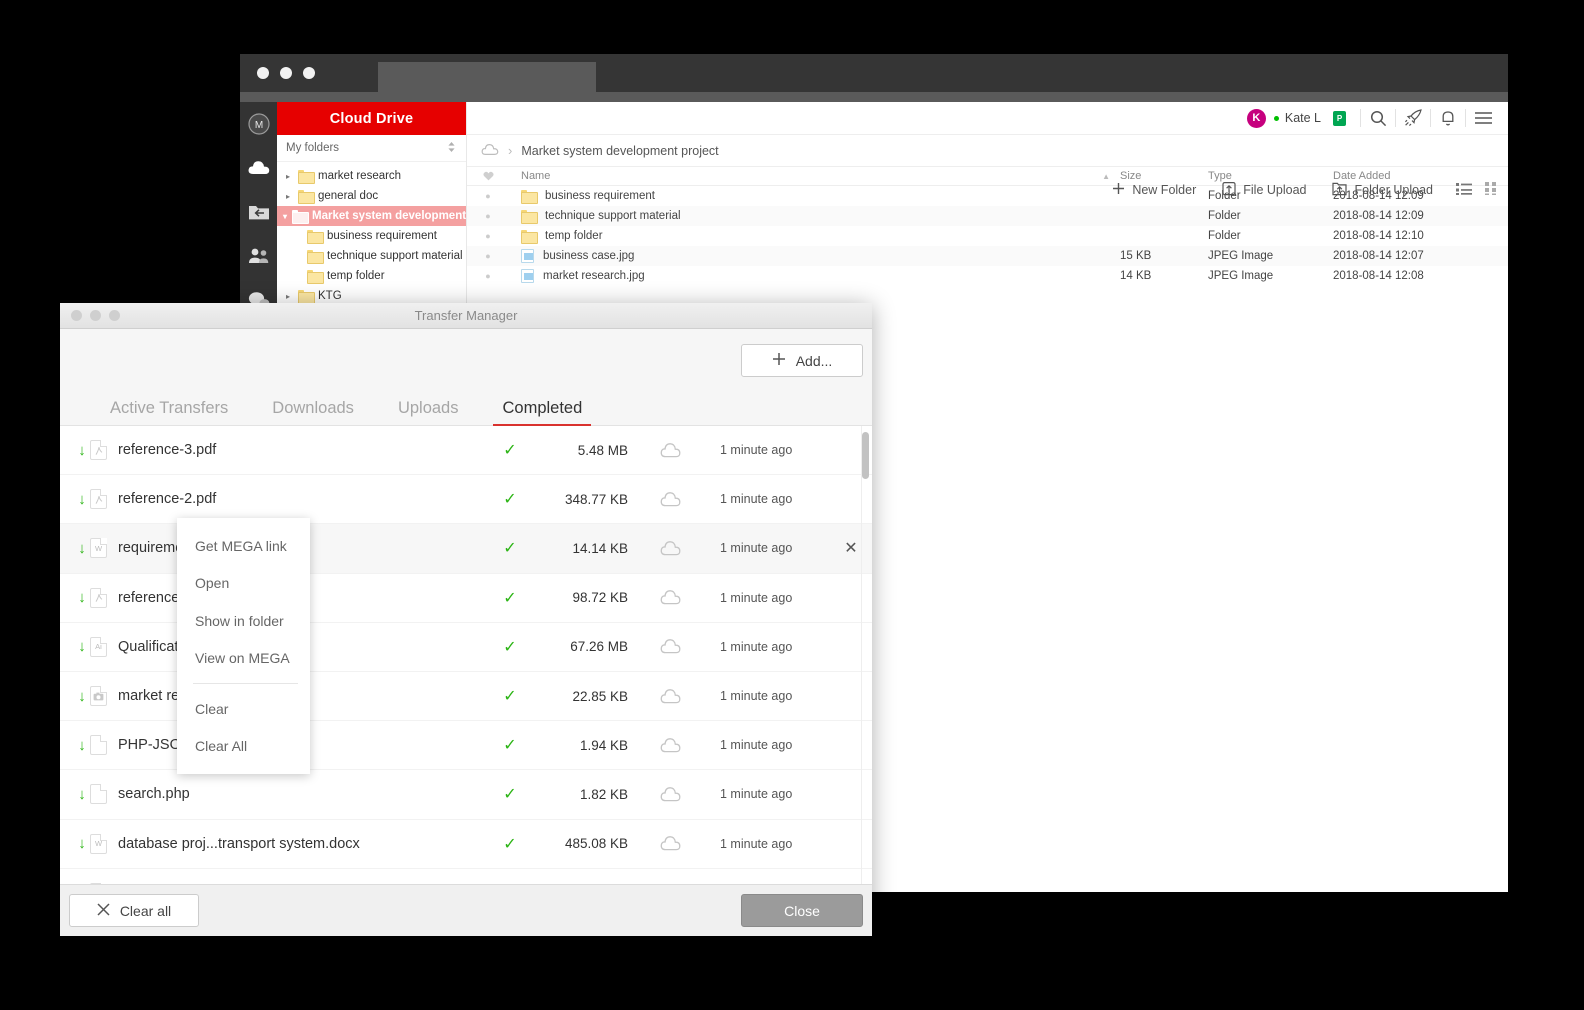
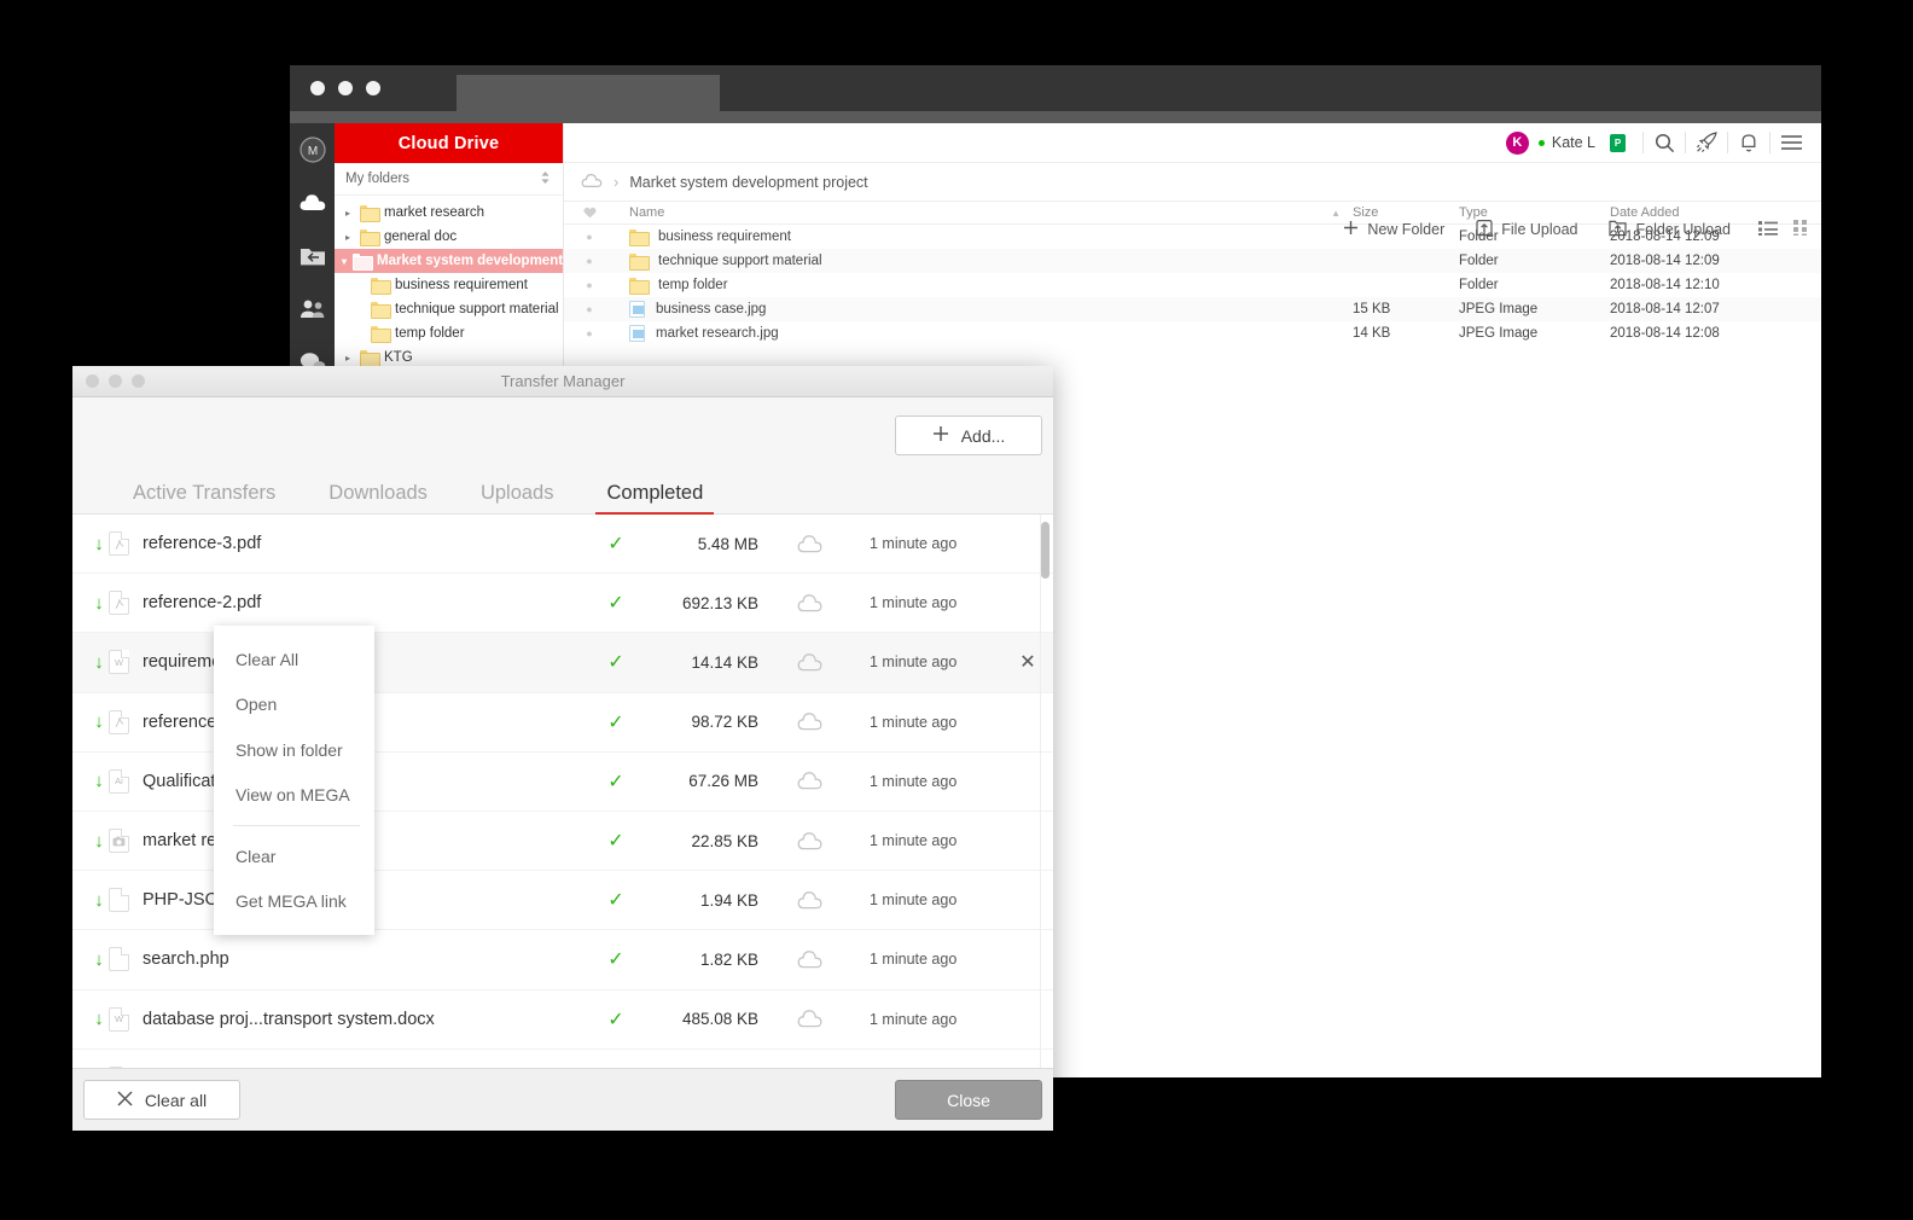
  M
  Cloud Drive
  My folders
  ▸
  market research
  ▸
  general doc
  ▾
  Market system development
  business requirement
  technique support material
  temp folder
  ▸
  KTG
  K
  Kate L
  P
  ›
  Market system development project
  New Folder
  File Upload
  Folder Upload
  Name
  ▲
  Size
  Type
  Date Added
  ●
  business requirement
  Folder
  2018-08-14 12:09
  ●
  technique support material
  Folder
  2018-08-14 12:09
  ●
  temp folder
  Folder
  2018-08-14 12:10
  ●
  business case.jpg
  15 KB
  JPEG Image
  2018-08-14 12:07
  ●
  market research.jpg
  14 KB
  JPEG Image
  2018-08-14 12:08
  Transfer Manager
  Add...
  Active Transfers
  Downloads
  Uploads
  Completed
  ↓
  reference-3.pdf
  ✓
  5.48 MB
  1 minute ago
  ↓
  reference-2.pdf
  ✓
- 348.77 KB
+ 692.13 KB
  1 minute ago
  ↓
  W
  ✓
  14.14 KB
  1 minute ago
  ✕
  ↓
  ✓
  98.72 KB
  1 minute ago
  ↓
  Ai
  ✓
  67.26 MB
  1 minute ago
  ↓
  ✓
  22.85 KB
  1 minute ago
  ↓
  ✓
  1.94 KB
  1 minute ago
  ↓
  search.php
  ✓
  1.82 KB
  1 minute ago
  ↓
  W
  database proj...transport system.docx
  ✓
  485.08 KB
  1 minute ago
  Clear all
  Close
- Get MEGA link
+ Clear All
  Open
  Show in folder
  View on MEGA
  Clear
- Clear All
+ Get MEGA link
